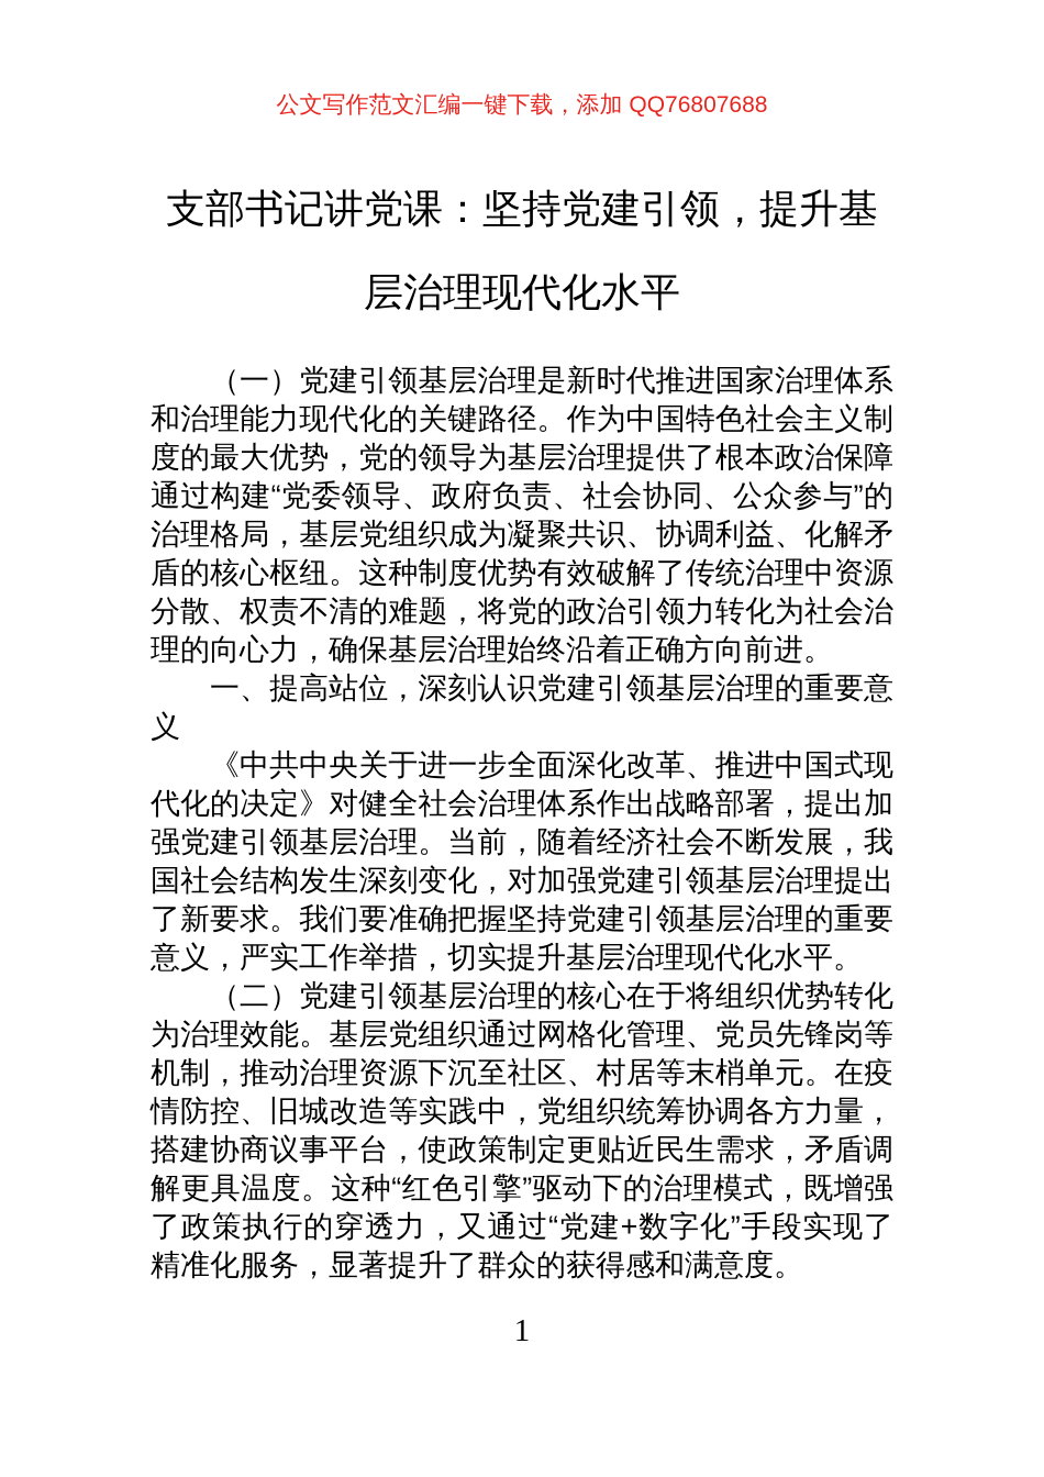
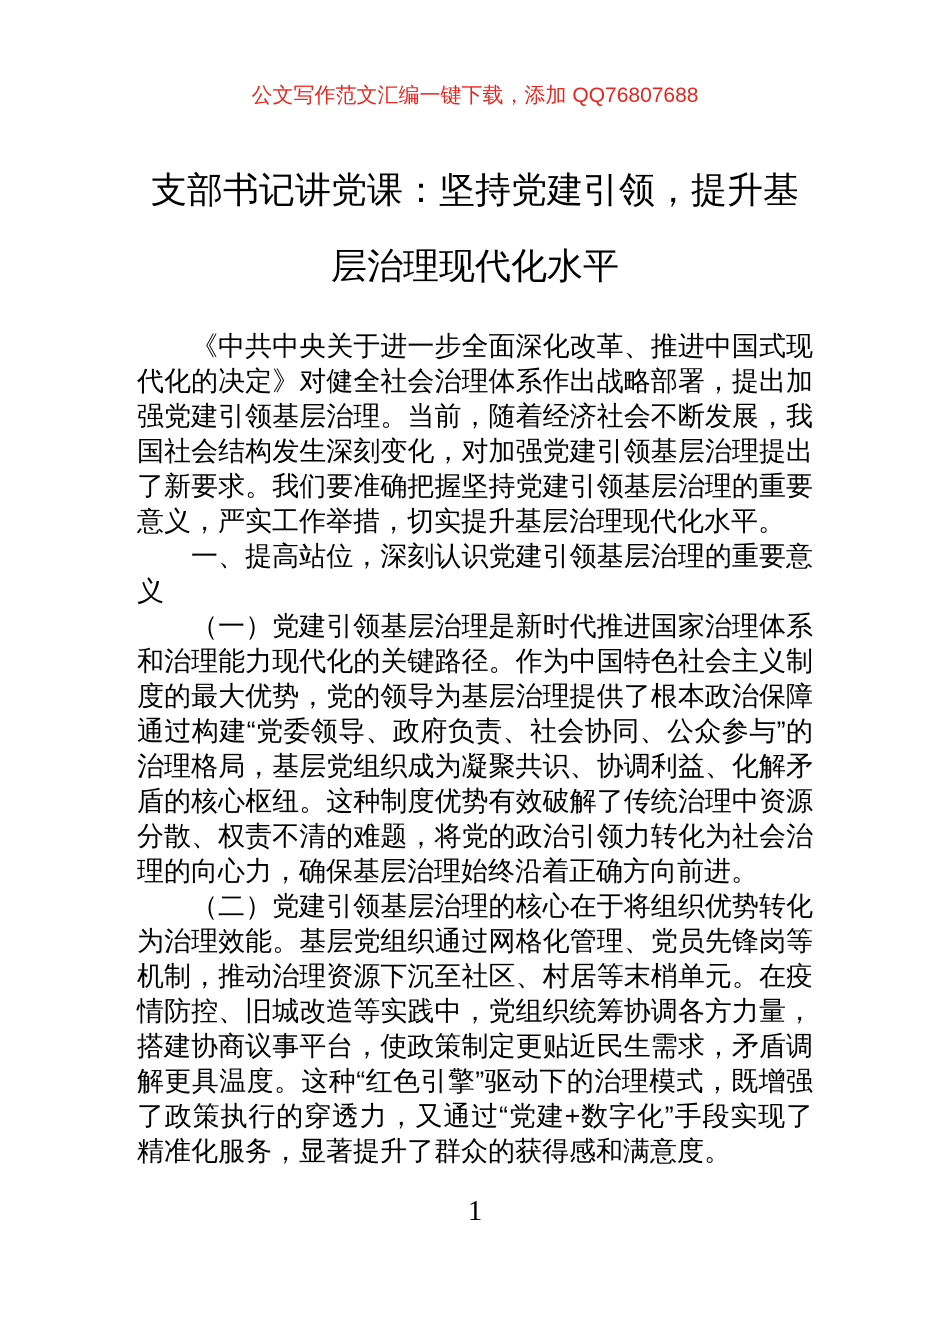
  公文写作范文汇编一键下载，添加 QQ76807688
  支部书记讲党课：坚持党建引领，提升基层治理现代化水平
- （一）党建引领基层治理是新时代推进国家治理体系和治理能力现代化的关键路径。作为中国特色社会主义制度的最大优势，党的领导为基层治理提供了根本政治保障通过构建“党委领导、政府负责、社会协同、公众参与”的治理格局，基层党组织成为凝聚共识、协调利益、化解矛盾的核心枢纽。这种制度优势有效破解了传统治理中资源分散、权责不清的难题，将党的政治引领力转化为社会治理的向心力，确保基层治理始终沿着正确方向前进。
+ 《中共中央关于进一步全面深化改革、推进中国式现代化的决定》对健全社会治理体系作出战略部署，提出加强党建引领基层治理。当前，随着经济社会不断发展，我国社会结构发生深刻变化，对加强党建引领基层治理提出了新要求。我们要准确把握坚持党建引领基层治理的重要意义，严实工作举措，切实提升基层治理现代化水平。
  一、提高站位，深刻认识党建引领基层治理的重要意义
- 《中共中央关于进一步全面深化改革、推进中国式现代化的决定》对健全社会治理体系作出战略部署，提出加强党建引领基层治理。当前，随着经济社会不断发展，我国社会结构发生深刻变化，对加强党建引领基层治理提出了新要求。我们要准确把握坚持党建引领基层治理的重要意义，严实工作举措，切实提升基层治理现代化水平。
+ （一）党建引领基层治理是新时代推进国家治理体系和治理能力现代化的关键路径。作为中国特色社会主义制度的最大优势，党的领导为基层治理提供了根本政治保障通过构建“党委领导、政府负责、社会协同、公众参与”的治理格局，基层党组织成为凝聚共识、协调利益、化解矛盾的核心枢纽。这种制度优势有效破解了传统治理中资源分散、权责不清的难题，将党的政治引领力转化为社会治理的向心力，确保基层治理始终沿着正确方向前进。
  （二）党建引领基层治理的核心在于将组织优势转化为治理效能。基层党组织通过网格化管理、党员先锋岗等机制，推动治理资源下沉至社区、村居等末梢单元。在疫情防控、旧城改造等实践中，党组织统筹协调各方力量，搭建协商议事平台，使政策制定更贴近民生需求，矛盾调解更具温度。这种“红色引擎”驱动下的治理模式，既增强了政策执行的穿透力，又通过“党建+数字化”手段实现了精准化服务，显著提升了群众的获得感和满意度。
  1
